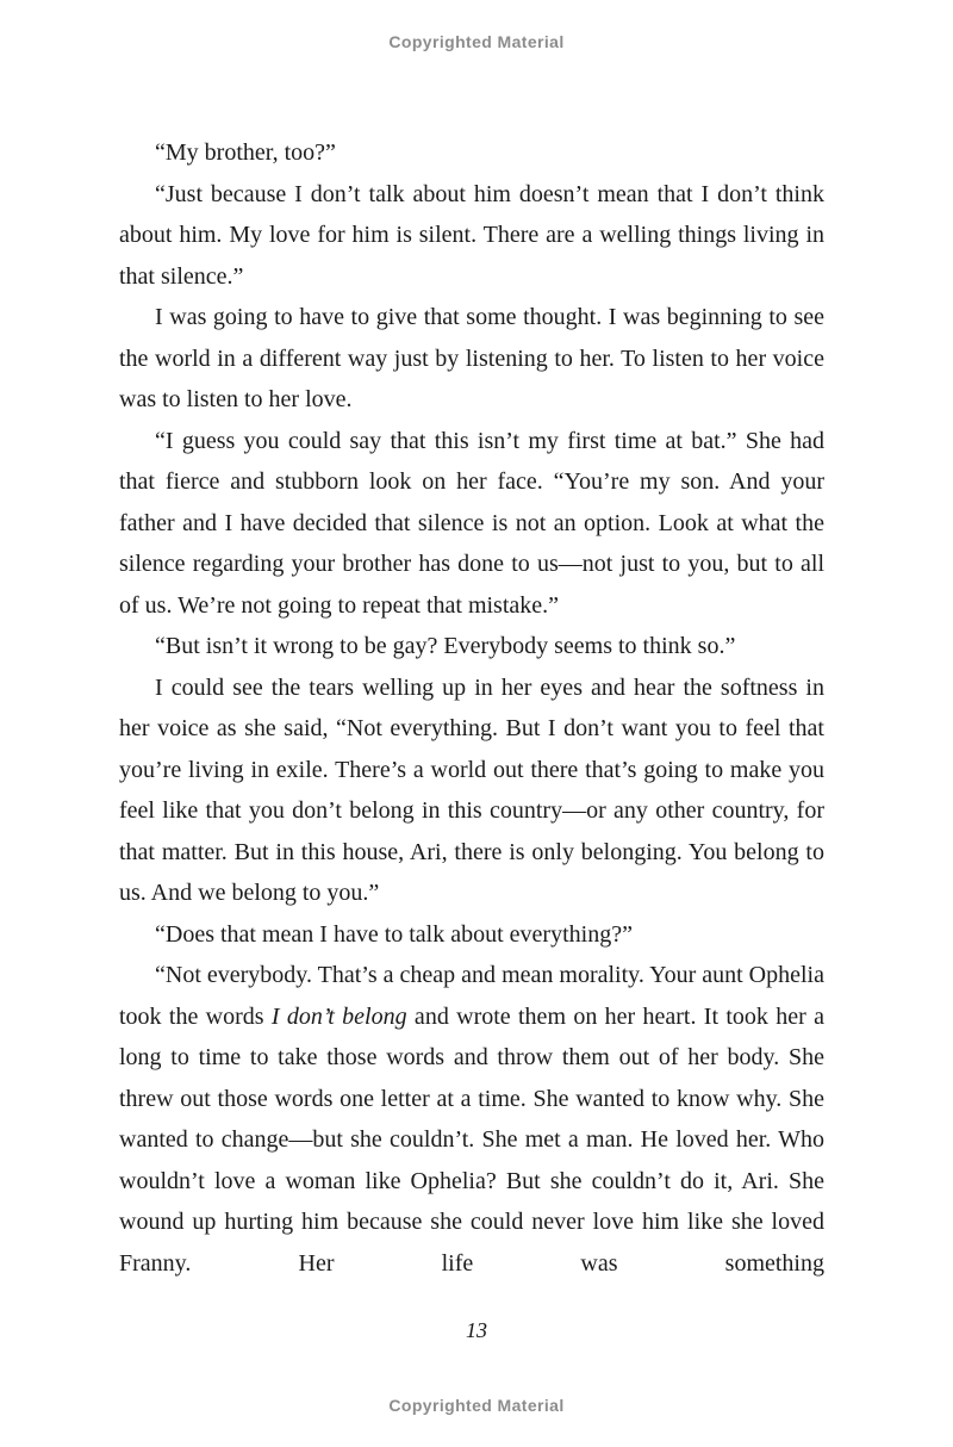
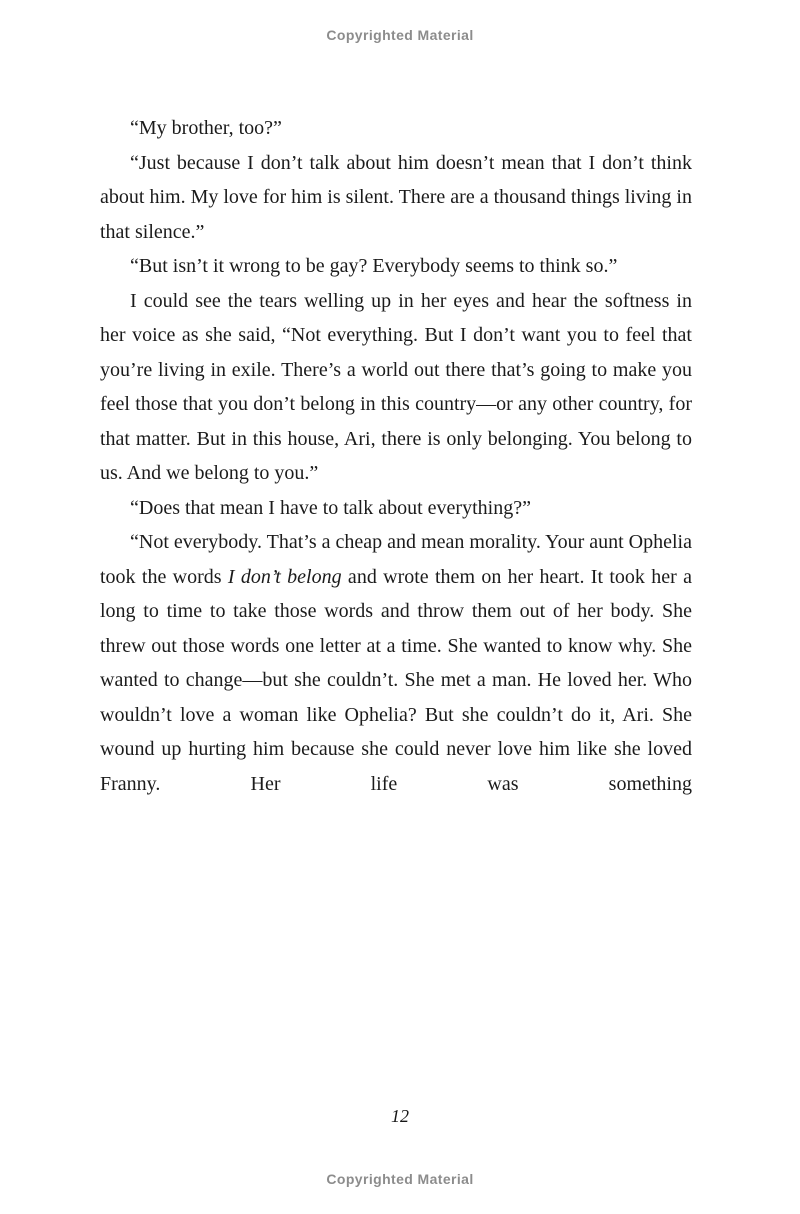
  Copyrighted Material
  “My brother, too?”
- “Just because I don’t talk about him doesn’t mean that I don’t think about him. My love for him is silent. There are a welling things living in that silence.”
+ “Just because I don’t talk about him doesn’t mean that I don’t think about him. My love for him is silent. There are a thousand things living in that silence.”
- I was going to have to give that some thought. I was beginning to see the world in a different way just by listening to her. To listen to her voice was to listen to her love.
- “I guess you could say that this isn’t my first time at bat.” She had that fierce and stubborn look on her face. “You’re my son. And your father and I have decided that silence is not an option. Look at what the silence regarding your brother has done to us—not just to you, but to all of us. We’re not going to repeat that mistake.”
  “But isn’t it wrong to be gay? Everybody seems to think so.”
- I could see the tears welling up in her eyes and hear the softness in her voice as she said, “Not everything. But I don’t want you to feel that you’re living in exile. There’s a world out there that’s going to make you feel like that you don’t belong in this country—or any other country, for that matter. But in this house, Ari, there is only belonging. You belong to us. And we belong to you.”
+ I could see the tears welling up in her eyes and hear the softness in her voice as she said, “Not everything. But I don’t want you to feel that you’re living in exile. There’s a world out there that’s going to make you feel those that you don’t belong in this country—or any other country, for that matter. But in this house, Ari, there is only belonging. You belong to us. And we belong to you.”
  “Does that mean I have to talk about everything?”
  “Not everybody. That’s a cheap and mean morality. Your aunt Ophelia took the words I don’t belong and wrote them on her heart. It took her a long to time to take those words and throw them out of her body. She threw out those words one letter at a time. She wanted to know why. She wanted to change—but she couldn’t. She met a man. He loved her. Who wouldn’t love a woman like Ophelia? But she couldn’t do it, Ari. She wound up hurting him because she could never love him like she loved Franny. Her life was something
- 13
+ 12
  Copyrighted Material
